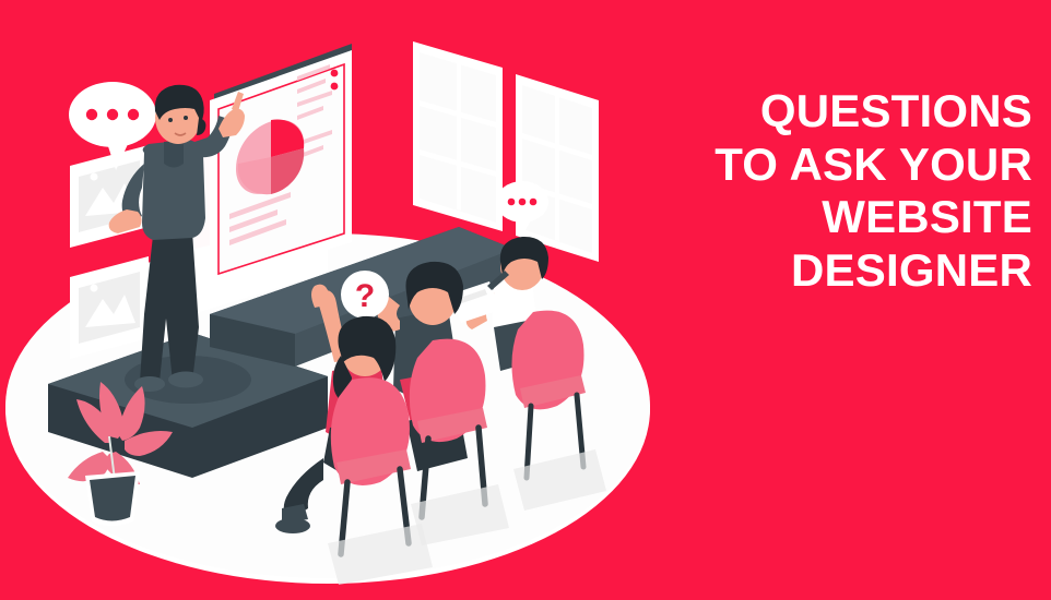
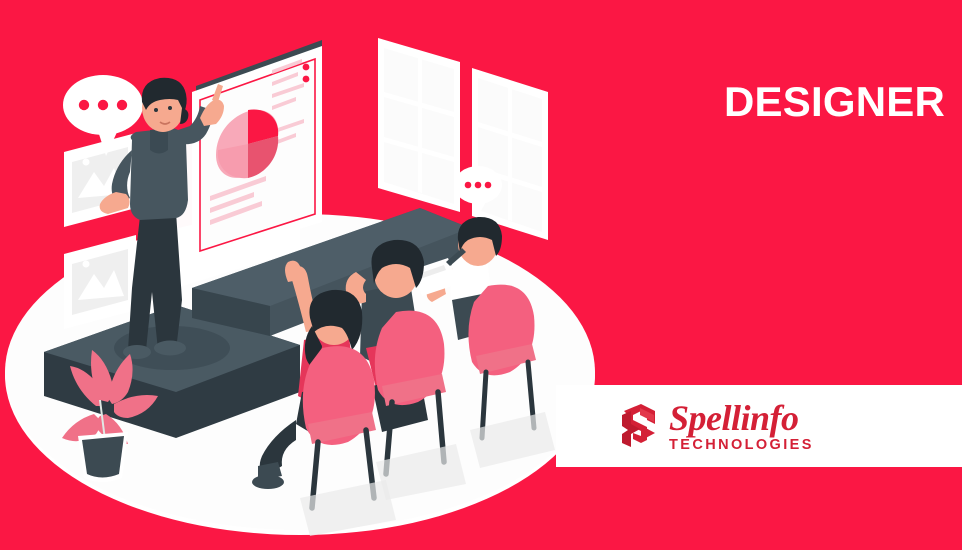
- ?
- QUESTIONS
- TO ASK YOUR
- WEBSITE
  DESIGNER
+ Spellinfo
+ TECHNOLOGIES
